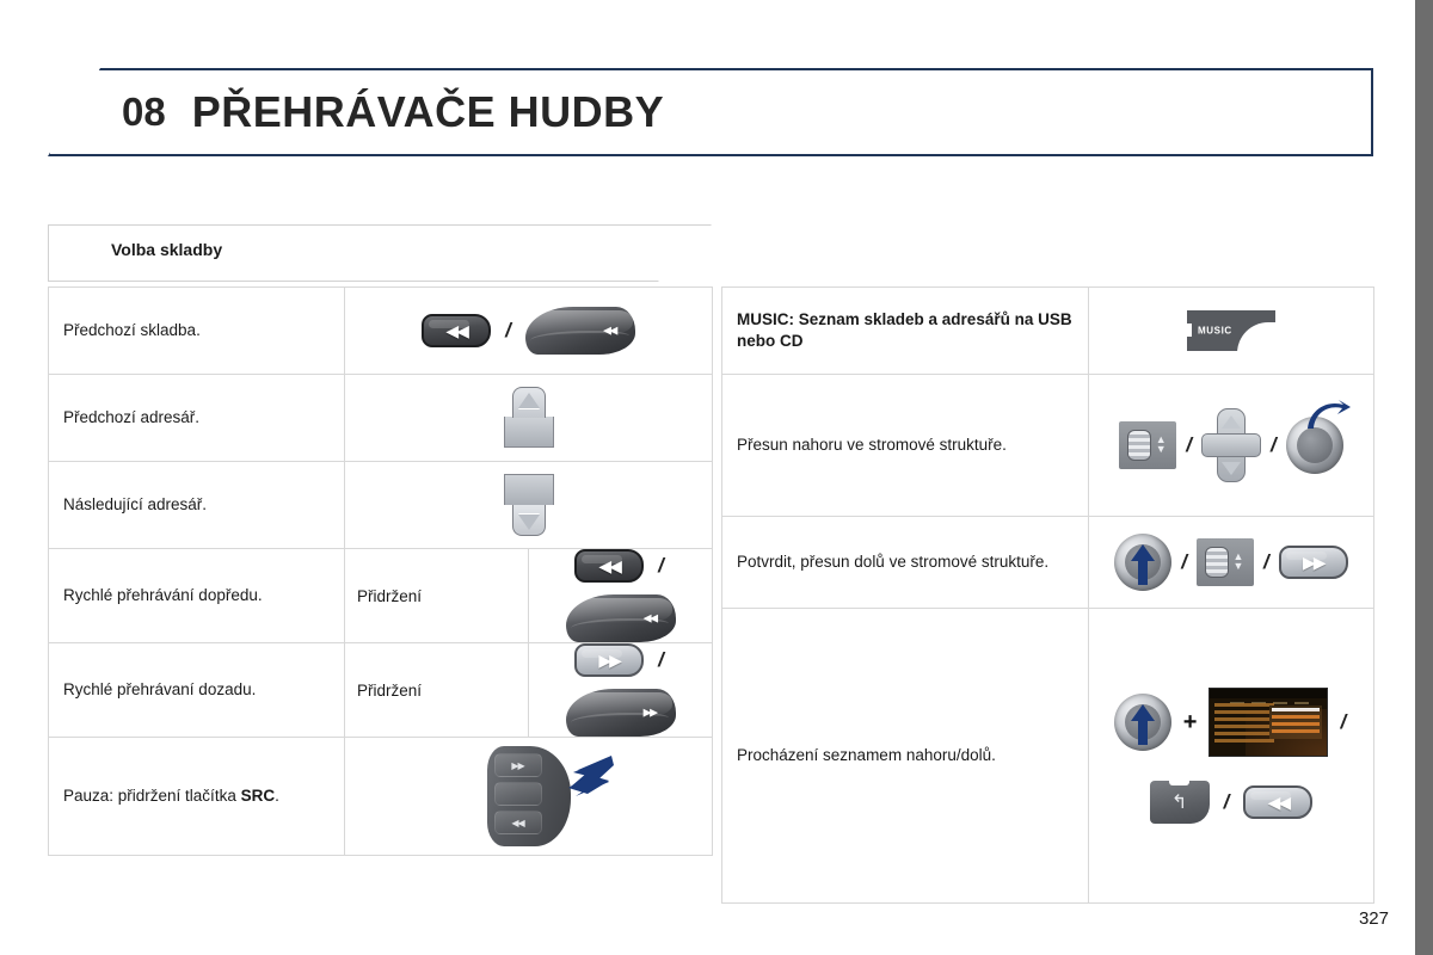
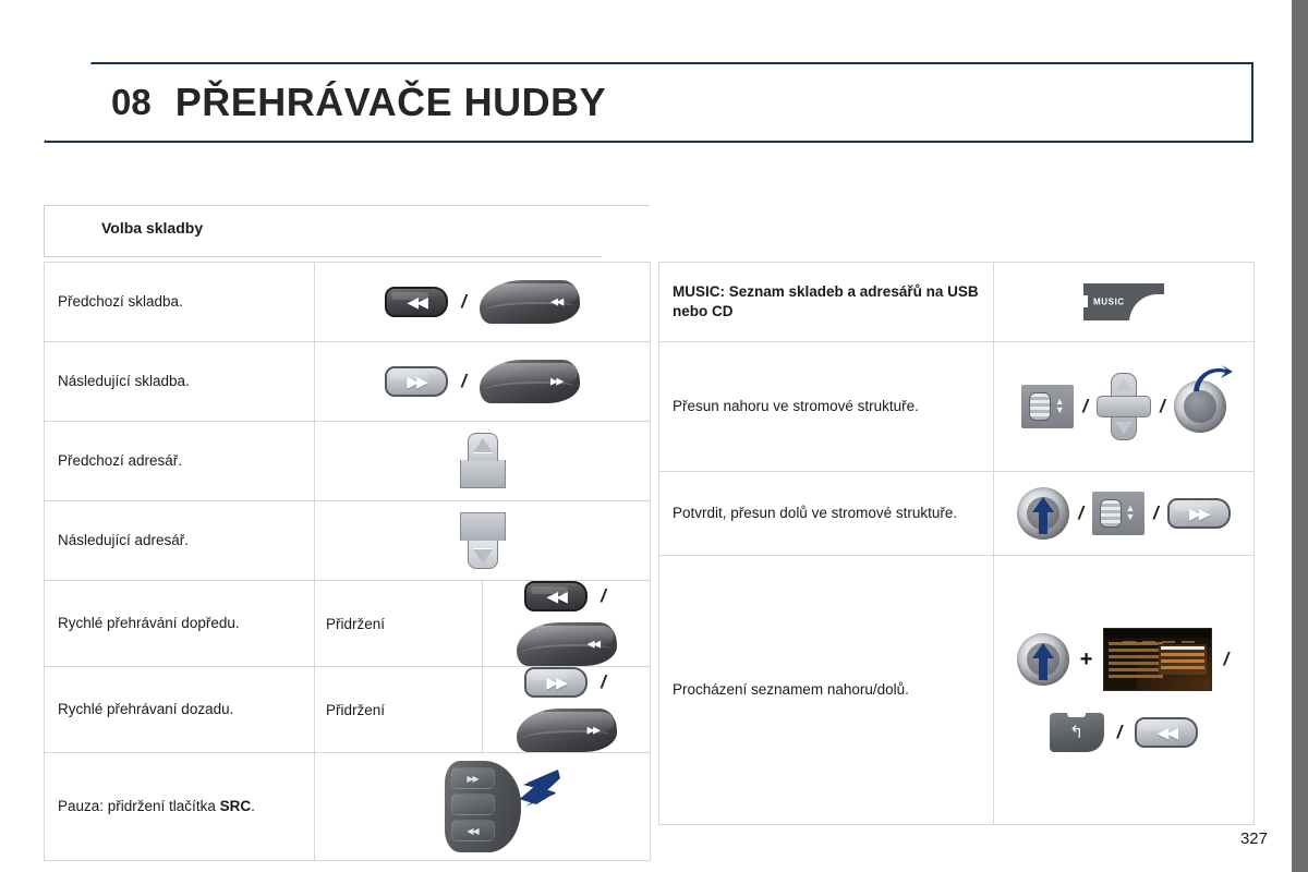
  08
  PŘEHRÁVAČE HUDBY
  Volba skladby
  Předchozí skladba.	◀◀ / ◀◀
+ Následující skladba.	▶▶ / ▶▶
  Předchozí adresář.
  Následující adresář.
  Rychlé přehrávání dopředu.	Přidržení	◀◀ / ◀◀
  Rychlé přehrávaní dozadu.	Přidržení	▶▶ / ▶▶
  Pauza: přidržení tlačítka SRC.	▶▶ ◀◀
  MUSIC: Seznam skladeb a adresářů na USB nebo CD	MUSIC
  Přesun nahoru ve stromové struktuře.	▲▼ / /
  Potvrdit, přesun dolů ve stromové struktuře.	/ ▲▼ / ▶▶
  Procházení seznamem nahoru/dolů.	+ / ↰ / ◀◀
  327
